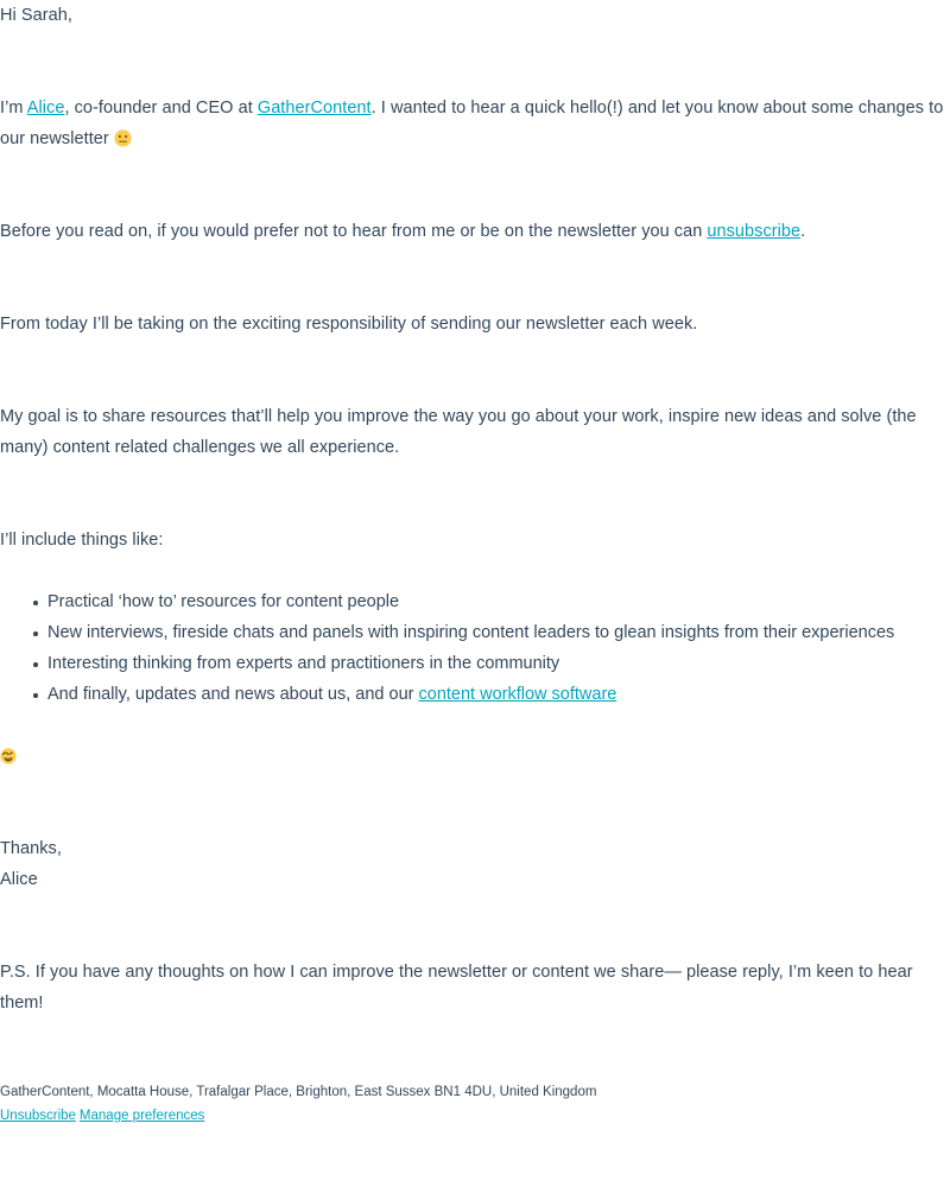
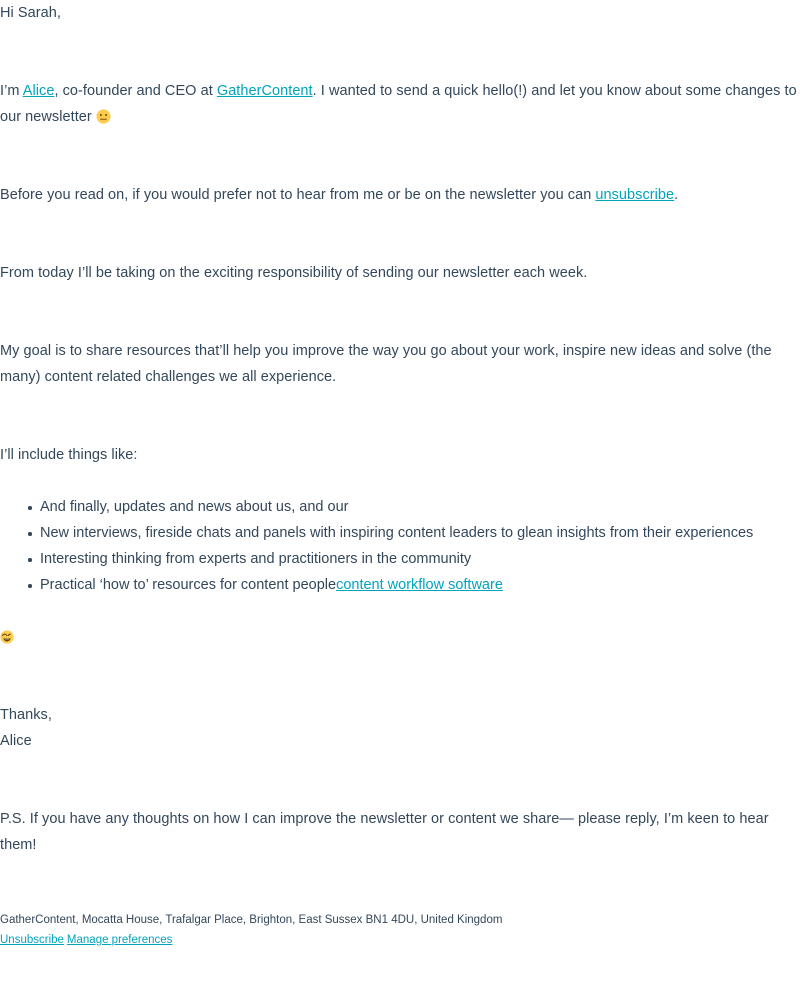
  Hi Sarah,
- I’m Alice, co-founder and CEO at GatherContent. I wanted to hear a quick hello(!) and let you know about some changes to our newsletter
+ I’m Alice, co-founder and CEO at GatherContent. I wanted to send a quick hello(!) and let you know about some changes to our newsletter
  Before you read on, if you would prefer not to hear from me or be on the newsletter you can unsubscribe.
  From today I’ll be taking on the exciting responsibility of sending our newsletter each week.
  My goal is to share resources that’ll help you improve the way you go about your work, inspire new ideas and solve (the many) content related challenges we all experience.
  I’ll include things like:
- Practical ‘how to’ resources for content people
+ And finally, updates and news about us, and our
  New interviews, fireside chats and panels with inspiring content leaders to glean insights from their experiences
  Interesting thinking from experts and practitioners in the community
- And finally, updates and news about us, and our content workflow software
+ Practical ‘how to’ resources for content peoplecontent workflow software
  Thanks,
  Alice
  P.S. If you have any thoughts on how I can improve the newsletter or content we share— please reply, I’m keen to hear them!
  GatherContent, Mocatta House, Trafalgar Place, Brighton, East Sussex BN1 4DU, United Kingdom
  Unsubscribe Manage preferences
